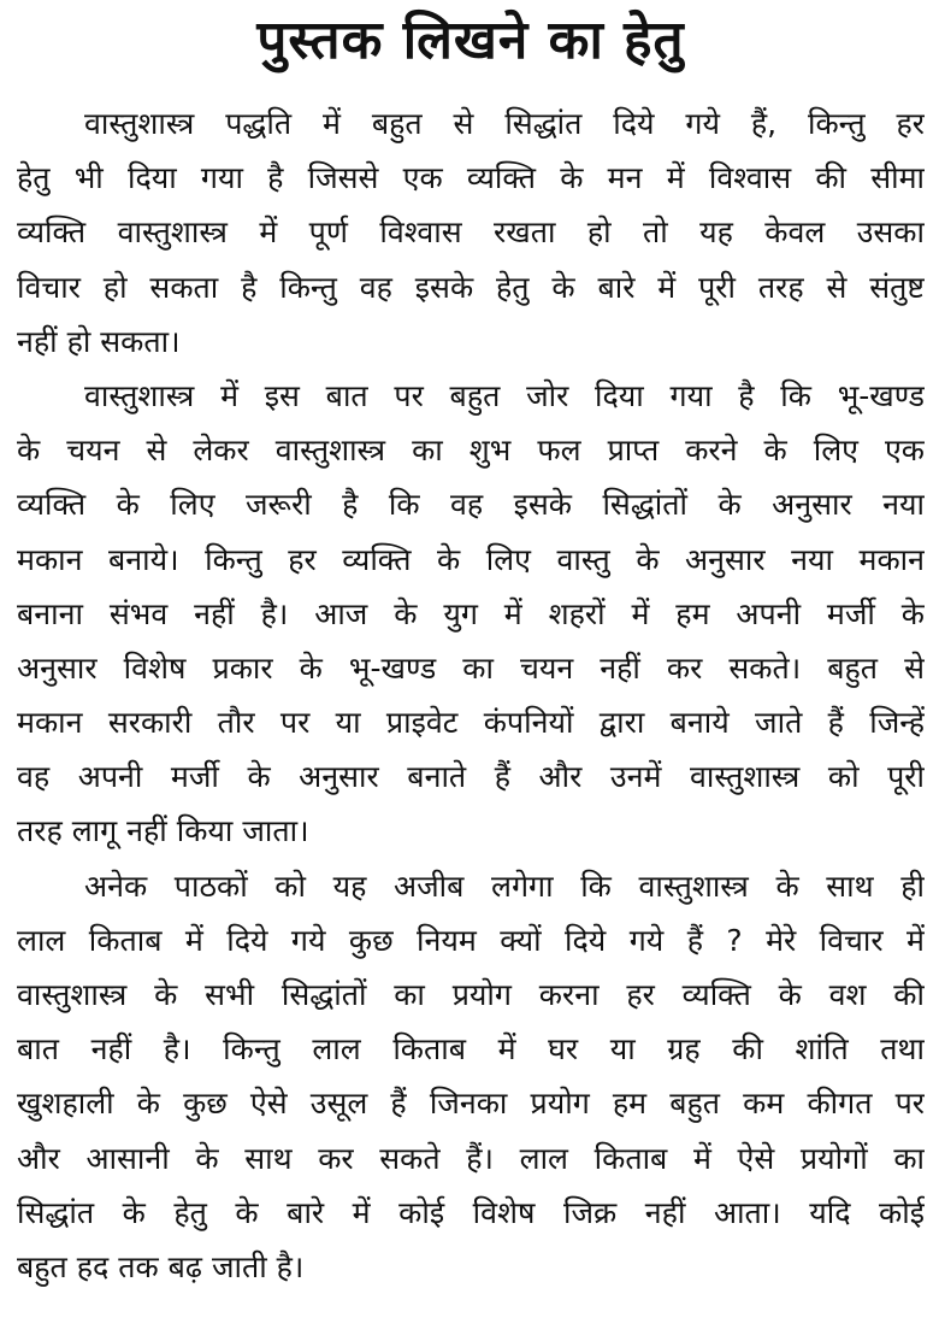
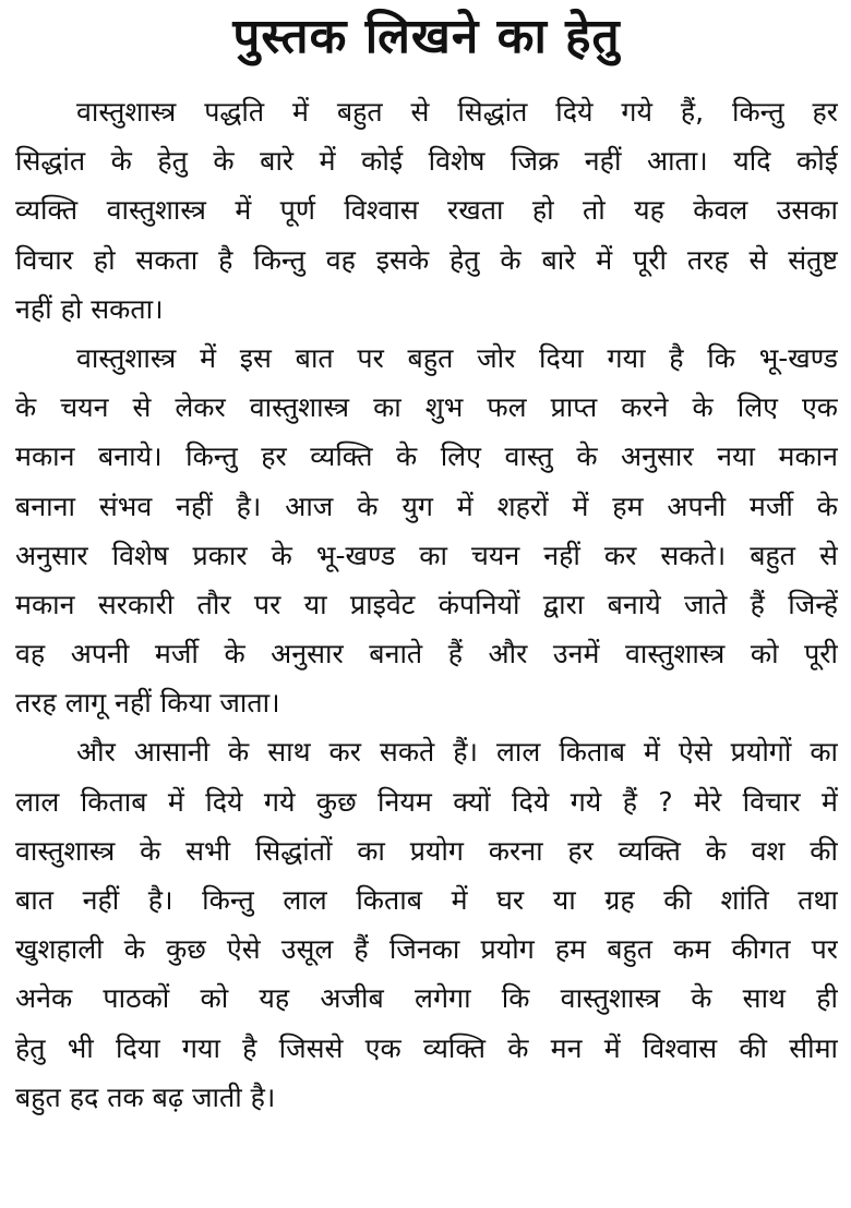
  पुस्तक लिखने का हेतु
  वास्तुशास्त्र पद्धति में बहुत से सिद्धांत दिये गये हैं, किन्तु हर
- हेतु भी दिया गया है जिससे एक व्यक्ति के मन में विश्वास की सीमा
+ सिद्धांत के हेतु के बारे में कोई विशेष जिक्र नहीं आता। यदि कोई
  व्यक्ति वास्तुशास्त्र में पूर्ण विश्वास रखता हो तो यह केवल उसका
  विचार हो सकता है किन्तु वह इसके हेतु के बारे में पूरी तरह से संतुष्ट
  नहीं हो सकता।
  वास्तुशास्त्र में इस बात पर बहुत जोर दिया गया है कि भू-खण्ड
  के चयन से लेकर वास्तुशास्त्र का शुभ फल प्राप्त करने के लिए एक
- व्यक्ति के लिए जरूरी है कि वह इसके सिद्धांतों के अनुसार नया
  मकान बनाये। किन्तु हर व्यक्ति के लिए वास्तु के अनुसार नया मकान
  बनाना संभव नहीं है। आज के युग में शहरों में हम अपनी मर्जी के
  अनुसार विशेष प्रकार के भू-खण्ड का चयन नहीं कर सकते। बहुत से
  मकान सरकारी तौर पर या प्राइवेट कंपनियों द्वारा बनाये जाते हैं जिन्हें
  वह अपनी मर्जी के अनुसार बनाते हैं और उनमें वास्तुशास्त्र को पूरी
  तरह लागू नहीं किया जाता।
- अनेक पाठकों को यह अजीब लगेगा कि वास्तुशास्त्र के साथ ही
+ और आसानी के साथ कर सकते हैं। लाल किताब में ऐसे प्रयोगों का
  लाल किताब में दिये गये कुछ नियम क्यों दिये गये हैं ? मेरे विचार में
  वास्तुशास्त्र के सभी सिद्धांतों का प्रयोग करना हर व्यक्ति के वश की
  बात नहीं है। किन्तु लाल किताब में घर या ग्रह की शांति तथा
  खुशहाली के कुछ ऐसे उसूल हैं जिनका प्रयोग हम बहुत कम कीगत पर
- और आसानी के साथ कर सकते हैं। लाल किताब में ऐसे प्रयोगों का
+ अनेक पाठकों को यह अजीब लगेगा कि वास्तुशास्त्र के साथ ही
- सिद्धांत के हेतु के बारे में कोई विशेष जिक्र नहीं आता। यदि कोई
+ हेतु भी दिया गया है जिससे एक व्यक्ति के मन में विश्वास की सीमा
  बहुत हद तक बढ़ जाती है।
